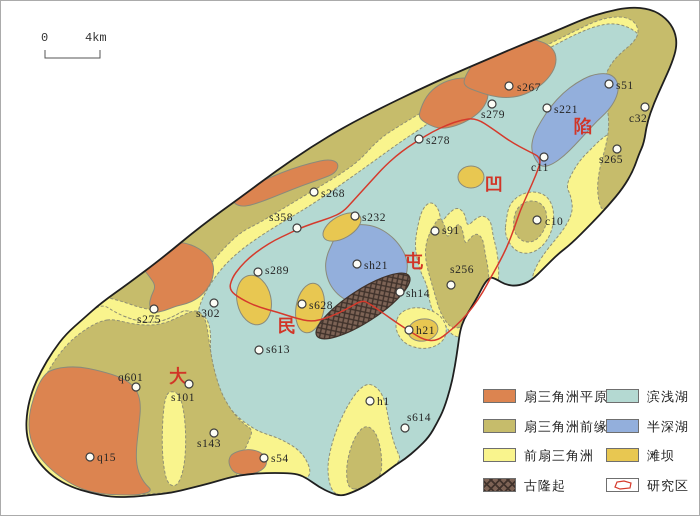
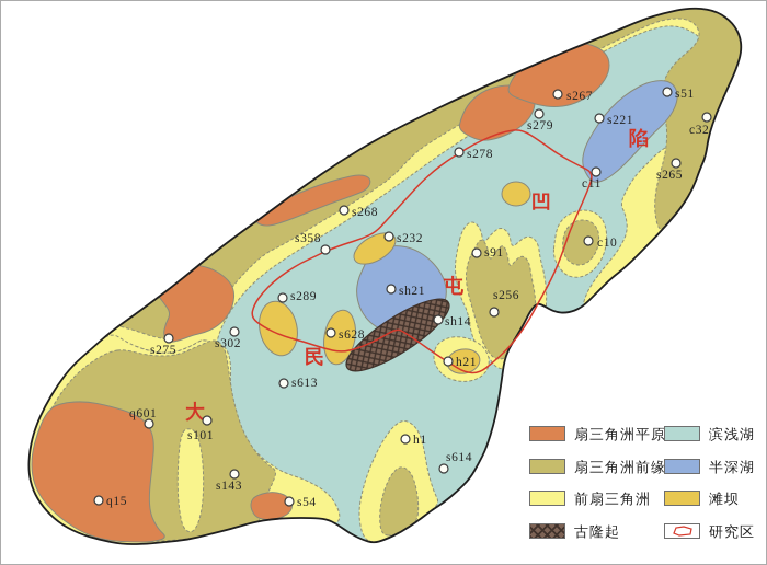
  大
  民
  屯
  凹
  陷
  s267
  s279
  s221
  s51
  c32
  s265
  c11
  c10
  s278
  s268
  s358
  s232
  s91
  s289
  s302
  s275
  sh21
  s628
  sh14
  s256
  h21
  s613
  q601
  s101
  s143
  q15
  s54
  h1
  s614
- 0
- 4km
  扇三角洲平原
  扇三角洲前缘
  前扇三角洲
  古隆起
  滨浅湖
  半深湖
  滩坝
  研究区
